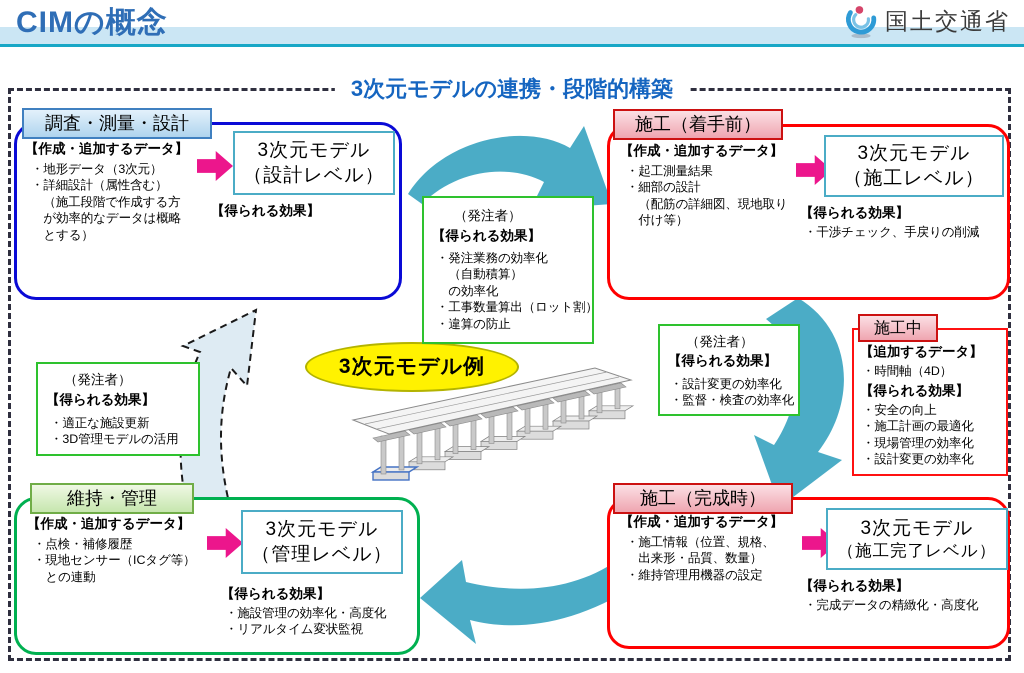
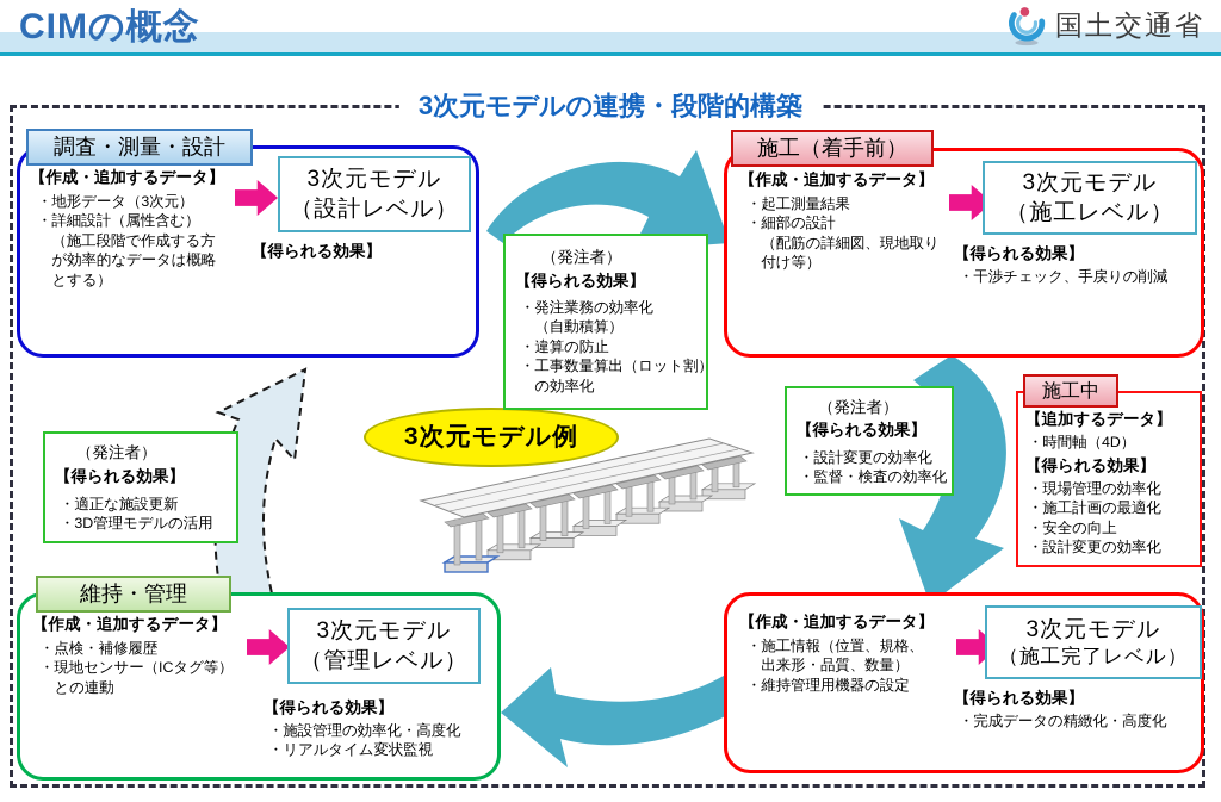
  CIMの概念
  国土交通省
  3次元モデルの連携・段階的構築
  3次元モデル例
  調査・測量・設計
  【作成・追加するデータ】
  ・地形データ（3次元）
  ・詳細設計（属性含む）
  （施工段階で作成する方
  が効率的なデータは概略
  とする）
  3次元モデル
  （設計レベル）
  【得られる効果】
  （発注者）
  【得られる効果】
  ・発注業務の効率化
  （自動積算）
- の効率化
+ ・違算の防止
  ・工事数量算出（ロット割）
- ・違算の防止
+ の効率化
  施工（着手前）
  【作成・追加するデータ】
  ・起工測量結果
  ・細部の設計
  （配筋の詳細図、現地取り
  付け等）
  3次元モデル
  （施工レベル）
  【得られる効果】
  ・干渉チェック、手戻りの削減
  （発注者）
  【得られる効果】
  ・設計変更の効率化
  ・監督・検査の効率化
  施工中
  【追加するデータ】
  ・時間軸（4D）
  【得られる効果】
- ・安全の向上
+ ・現場管理の効率化
  ・施工計画の最適化
- ・現場管理の効率化
+ ・安全の向上
  ・設計変更の効率化
- 施工（完成時）
  【作成・追加するデータ】
  ・施工情報（位置、規格、
  出来形・品質、数量）
  ・維持管理用機器の設定
  3次元モデル
  （施工完了レベル）
  【得られる効果】
  ・完成データの精緻化・高度化
  維持・管理
  【作成・追加するデータ】
  ・点検・補修履歴
  ・現地センサー（ICタグ等）
  との連動
  3次元モデル
  （管理レベル）
  【得られる効果】
  ・施設管理の効率化・高度化
  ・リアルタイム変状監視
  （発注者）
  【得られる効果】
  ・適正な施設更新
  ・3D管理モデルの活用
